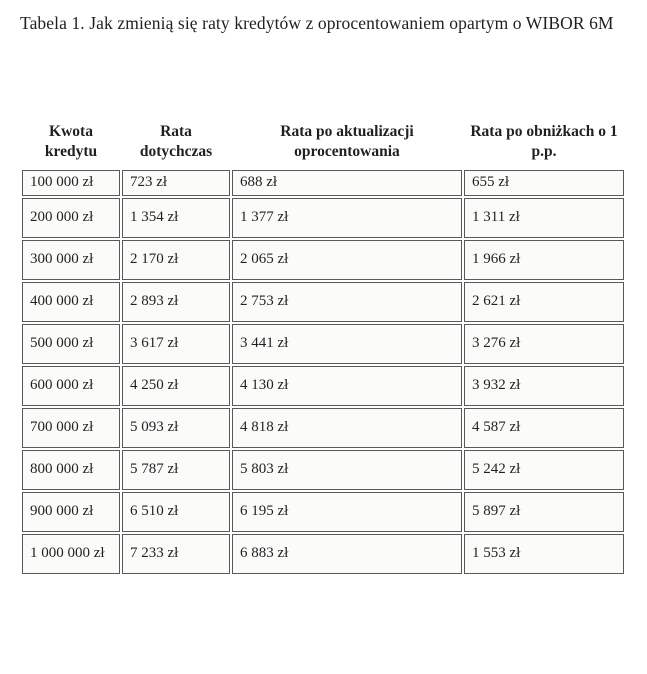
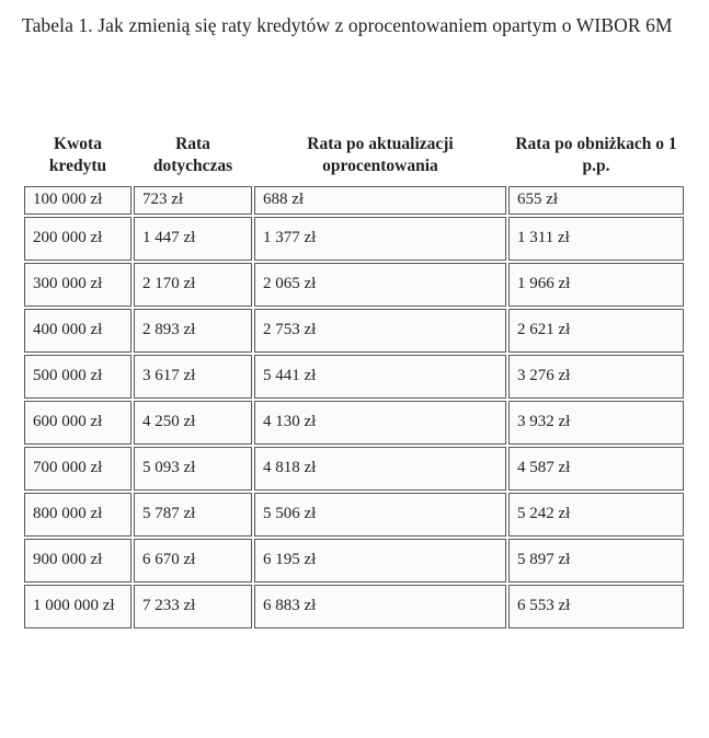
  Tabela 1. Jak zmienią się raty kredytów z oprocentowaniem opartym o WIBOR 6M
  Kwota kredytu	Rata dotychczas	Rata po aktualizacji oprocentowania	Rata po obniżkach o 1 p.p.
  100 000 zł	723 zł	688 zł	655 zł
- 200 000 zł	1 354 zł	1 377 zł	1 311 zł
+ 200 000 zł	1 447 zł	1 377 zł	1 311 zł
  300 000 zł	2 170 zł	2 065 zł	1 966 zł
  400 000 zł	2 893 zł	2 753 zł	2 621 zł
- 500 000 zł	3 617 zł	3 441 zł	3 276 zł
+ 500 000 zł	3 617 zł	5 441 zł	3 276 zł
  600 000 zł	4 250 zł	4 130 zł	3 932 zł
  700 000 zł	5 093 zł	4 818 zł	4 587 zł
- 800 000 zł	5 787 zł	5 803 zł	5 242 zł
+ 800 000 zł	5 787 zł	5 506 zł	5 242 zł
- 900 000 zł	6 510 zł	6 195 zł	5 897 zł
+ 900 000 zł	6 670 zł	6 195 zł	5 897 zł
- 1 000 000 zł	7 233 zł	6 883 zł	1 553 zł
+ 1 000 000 zł	7 233 zł	6 883 zł	6 553 zł
